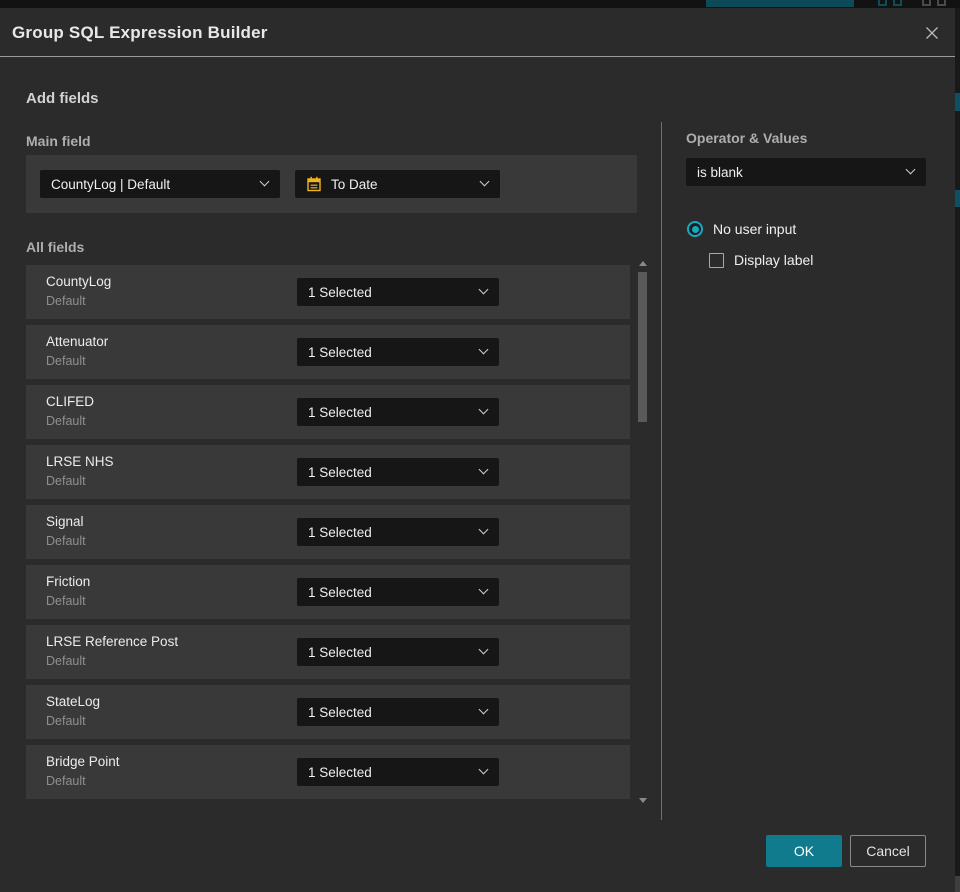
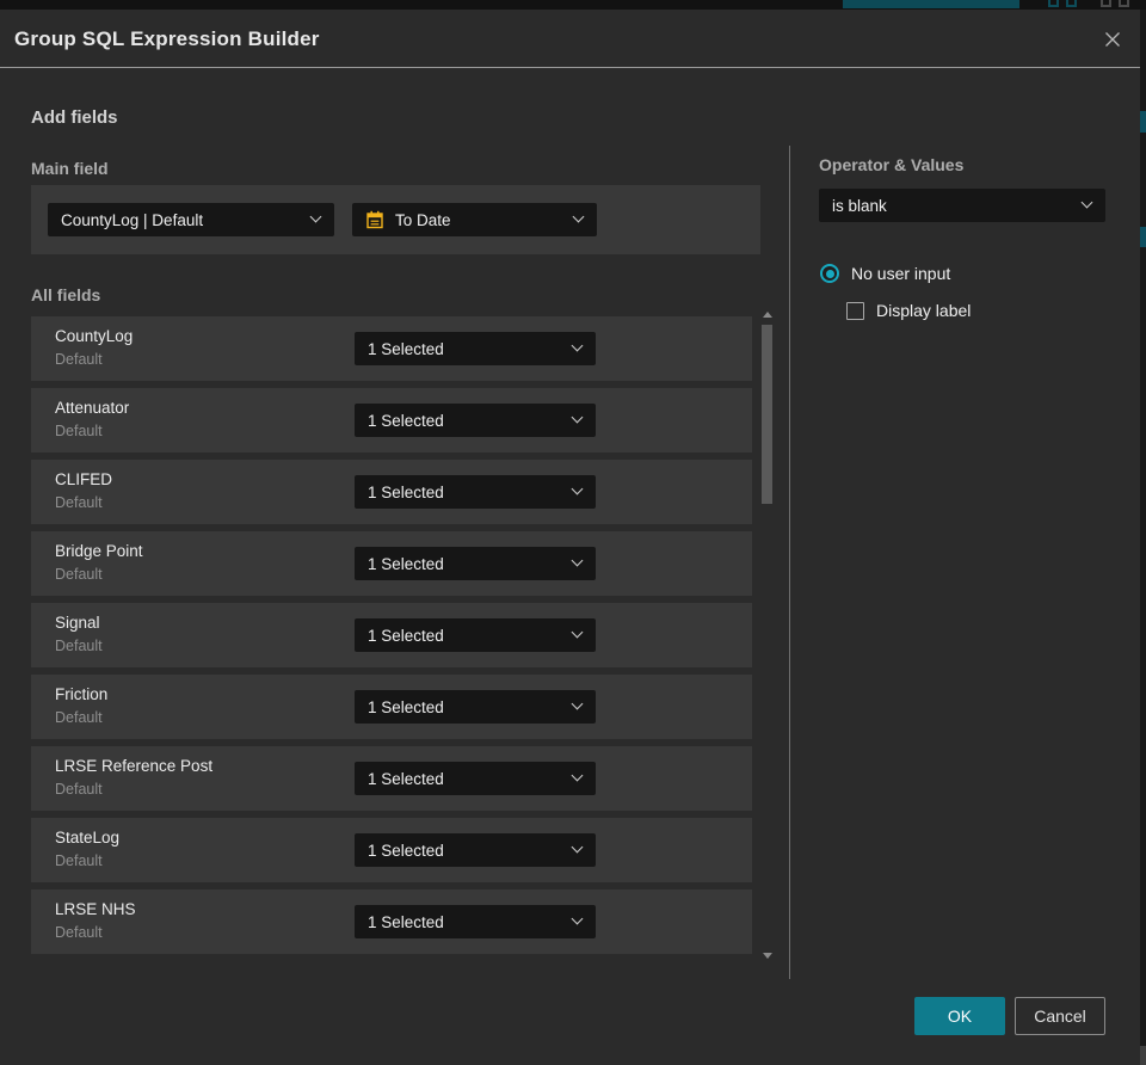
  Group SQL Expression Builder
  Add fields
  Main field
  CountyLog | Default
  To Date
  All fields
  CountyLog
  Default
  1 Selected
  Attenuator
  Default
  1 Selected
  CLIFED
  Default
  1 Selected
- LRSE NHS
+ Bridge Point
  Default
  1 Selected
  Signal
  Default
  1 Selected
  Friction
  Default
  1 Selected
  LRSE Reference Post
  Default
  1 Selected
  StateLog
  Default
  1 Selected
- Bridge Point
+ LRSE NHS
  Default
  1 Selected
  Operator & Values
  is blank
  No user input
  Display label
  OK
  Cancel
